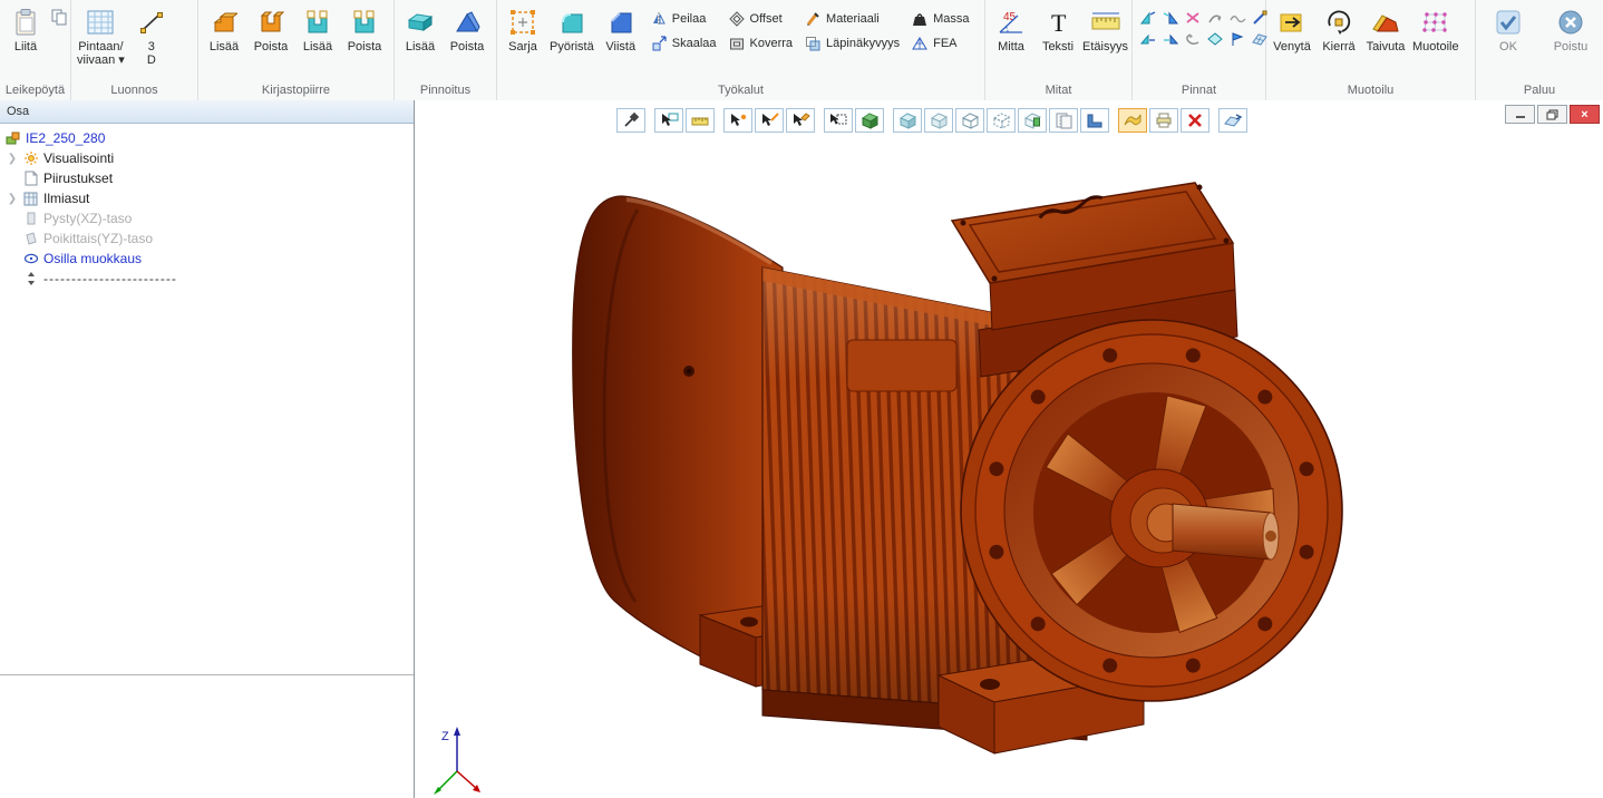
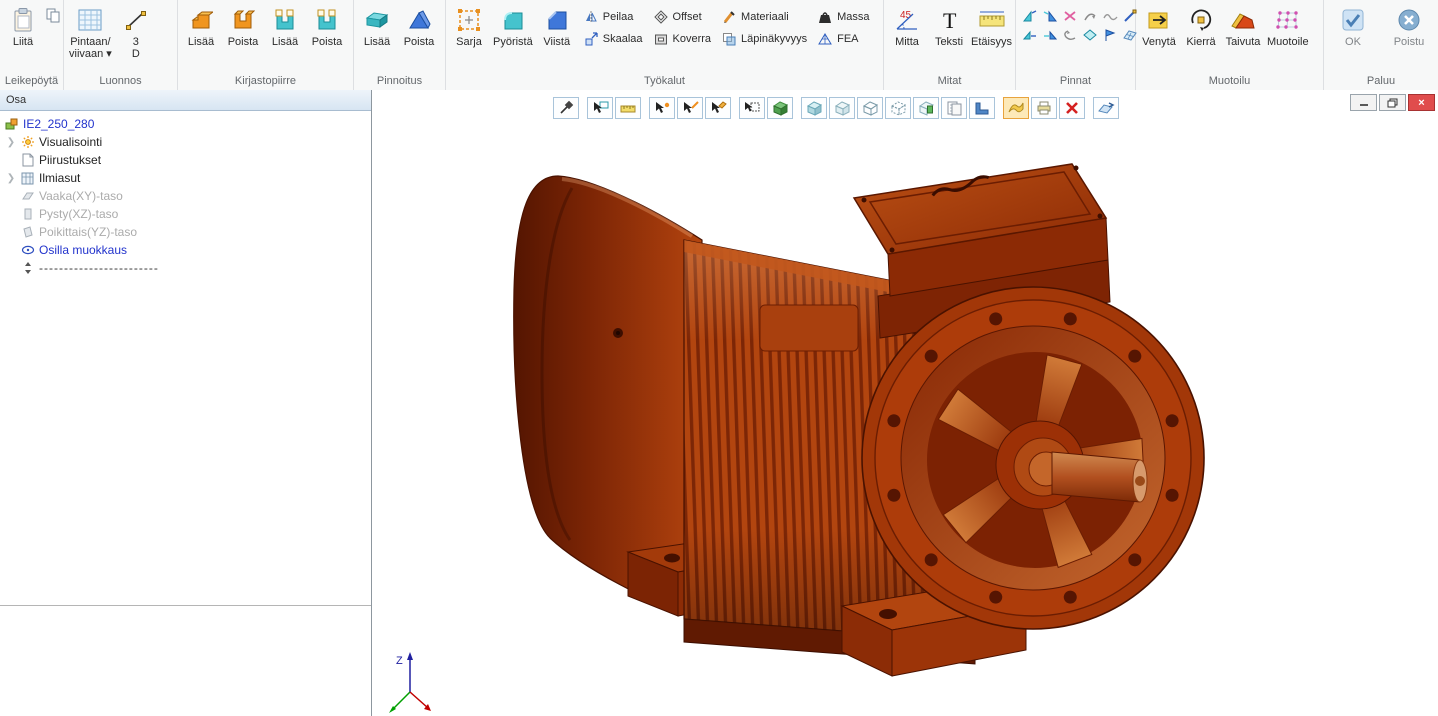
  Liitä
  Leikepöytä
  Pintaan/
  viivaan ▾
  3
  D
  Luonnos
  Lisää
  Poista
  Lisää
  Poista
  Kirjastopiirre
  Lisää
  Poista
  Pinnoitus
  Sarja
  Pyöristä
  Viistä
  Peilaa
  Skaalaa
  Offset
  Koverra
  Materiaali
  Läpinäkyvyys
  Massa
  FEA
  Työkalut
  45
  Mitta
  T
  Teksti
  Etäisyys
  Mitat
  Pinnat
  Venytä
  Kierrä
  Taivuta
  Muotoile
  Muotoilu
  OK
  Poistu
  Paluu
  Osa
  IE2_250_280
  ❯
  Visualisointi
  Piirustukset
  ❯
  Ilmiasut
+ Vaaka(XY)-taso
  Pysty(XZ)-taso
  Poikittais(YZ)-taso
  Osilla muokkaus
  ------------------------
  ×
  Z
